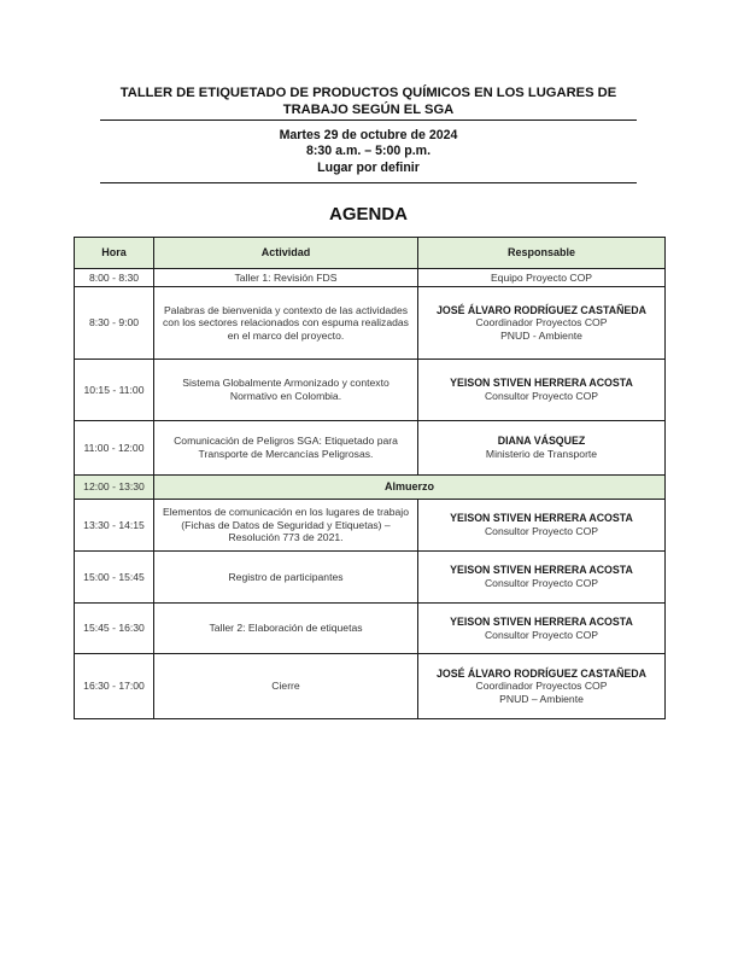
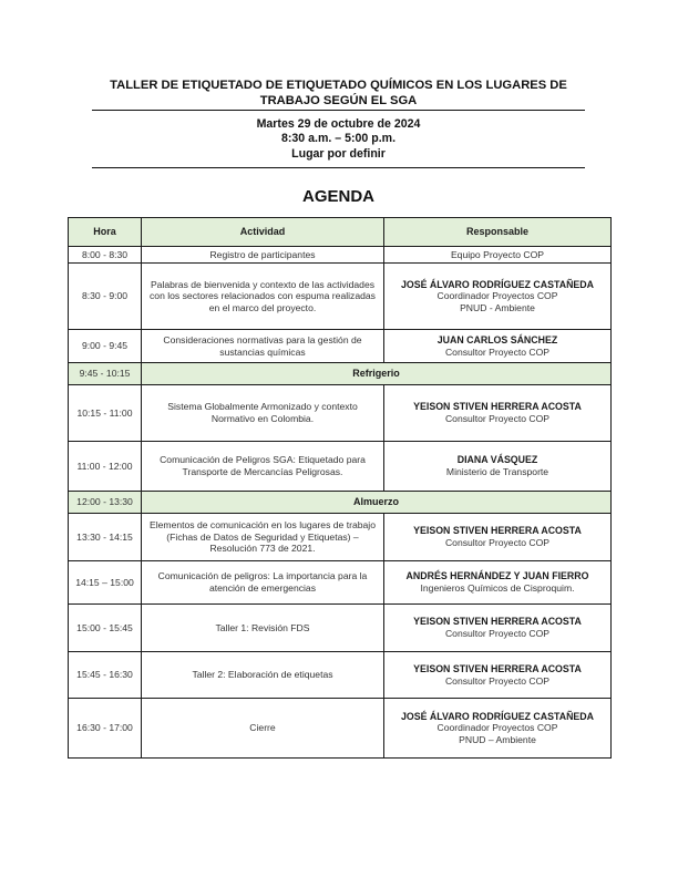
- TALLER DE ETIQUETADO DE PRODUCTOS QUÍMICOS EN LOS LUGARES DE
+ TALLER DE ETIQUETADO DE ETIQUETADO QUÍMICOS EN LOS LUGARES DE
  TRABAJO SEGÚN EL SGA
  Martes 29 de octubre de 2024
  8:30 a.m. – 5:00 p.m.
  Lugar por definir
  AGENDA
  Hora	Actividad	Responsable
- 8:00 - 8:30	Taller 1: Revisión FDS	Equipo Proyecto COP
+ 8:00 - 8:30	Registro de participantes	Equipo Proyecto COP
  8:30 - 9:00	Palabras de bienvenida y contexto de las actividades con los sectores relacionados con espuma realizadas en el marco del proyecto.	JOSÉ ÁLVARO RODRÍGUEZ CASTAÑEDA Coordinador Proyectos COP PNUD - Ambiente
+ 9:00 - 9:45	Consideraciones normativas para la gestión de sustancias químicas	JUAN CARLOS SÁNCHEZ Consultor Proyecto COP
+ 9:45 - 10:15	Refrigerio
  10:15 - 11:00	Sistema Globalmente Armonizado y contexto Normativo en Colombia.	YEISON STIVEN HERRERA ACOSTA Consultor Proyecto COP
  11:00 - 12:00	Comunicación de Peligros SGA: Etiquetado para Transporte de Mercancías Peligrosas.	DIANA VÁSQUEZ Ministerio de Transporte
  12:00 - 13:30	Almuerzo
  13:30 - 14:15	Elementos de comunicación en los lugares de trabajo (Fichas de Datos de Seguridad y Etiquetas) – Resolución 773 de 2021.	YEISON STIVEN HERRERA ACOSTA Consultor Proyecto COP
+ 14:15 – 15:00	Comunicación de peligros: La importancia para la atención de emergencias	ANDRÉS HERNÁNDEZ Y JUAN FIERRO Ingenieros Químicos de Cisproquim.
- 15:00 - 15:45	Registro de participantes	YEISON STIVEN HERRERA ACOSTA Consultor Proyecto COP
+ 15:00 - 15:45	Taller 1: Revisión FDS	YEISON STIVEN HERRERA ACOSTA Consultor Proyecto COP
  15:45 - 16:30	Taller 2: Elaboración de etiquetas	YEISON STIVEN HERRERA ACOSTA Consultor Proyecto COP
  16:30 - 17:00	Cierre	JOSÉ ÁLVARO RODRÍGUEZ CASTAÑEDA Coordinador Proyectos COP PNUD – Ambiente
